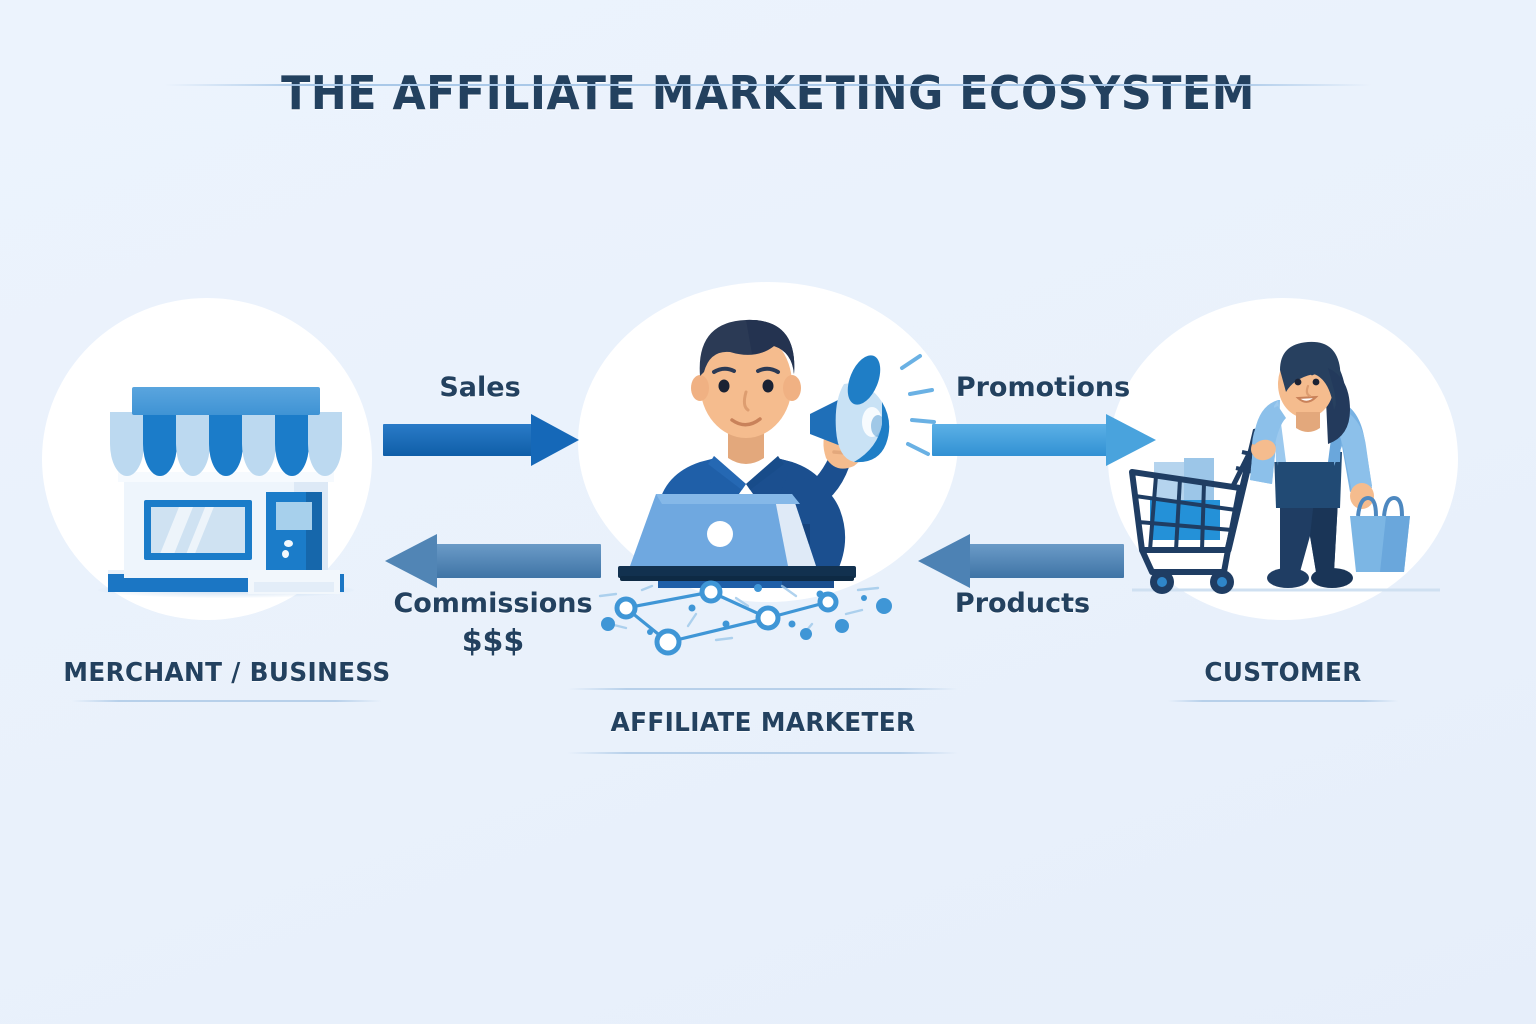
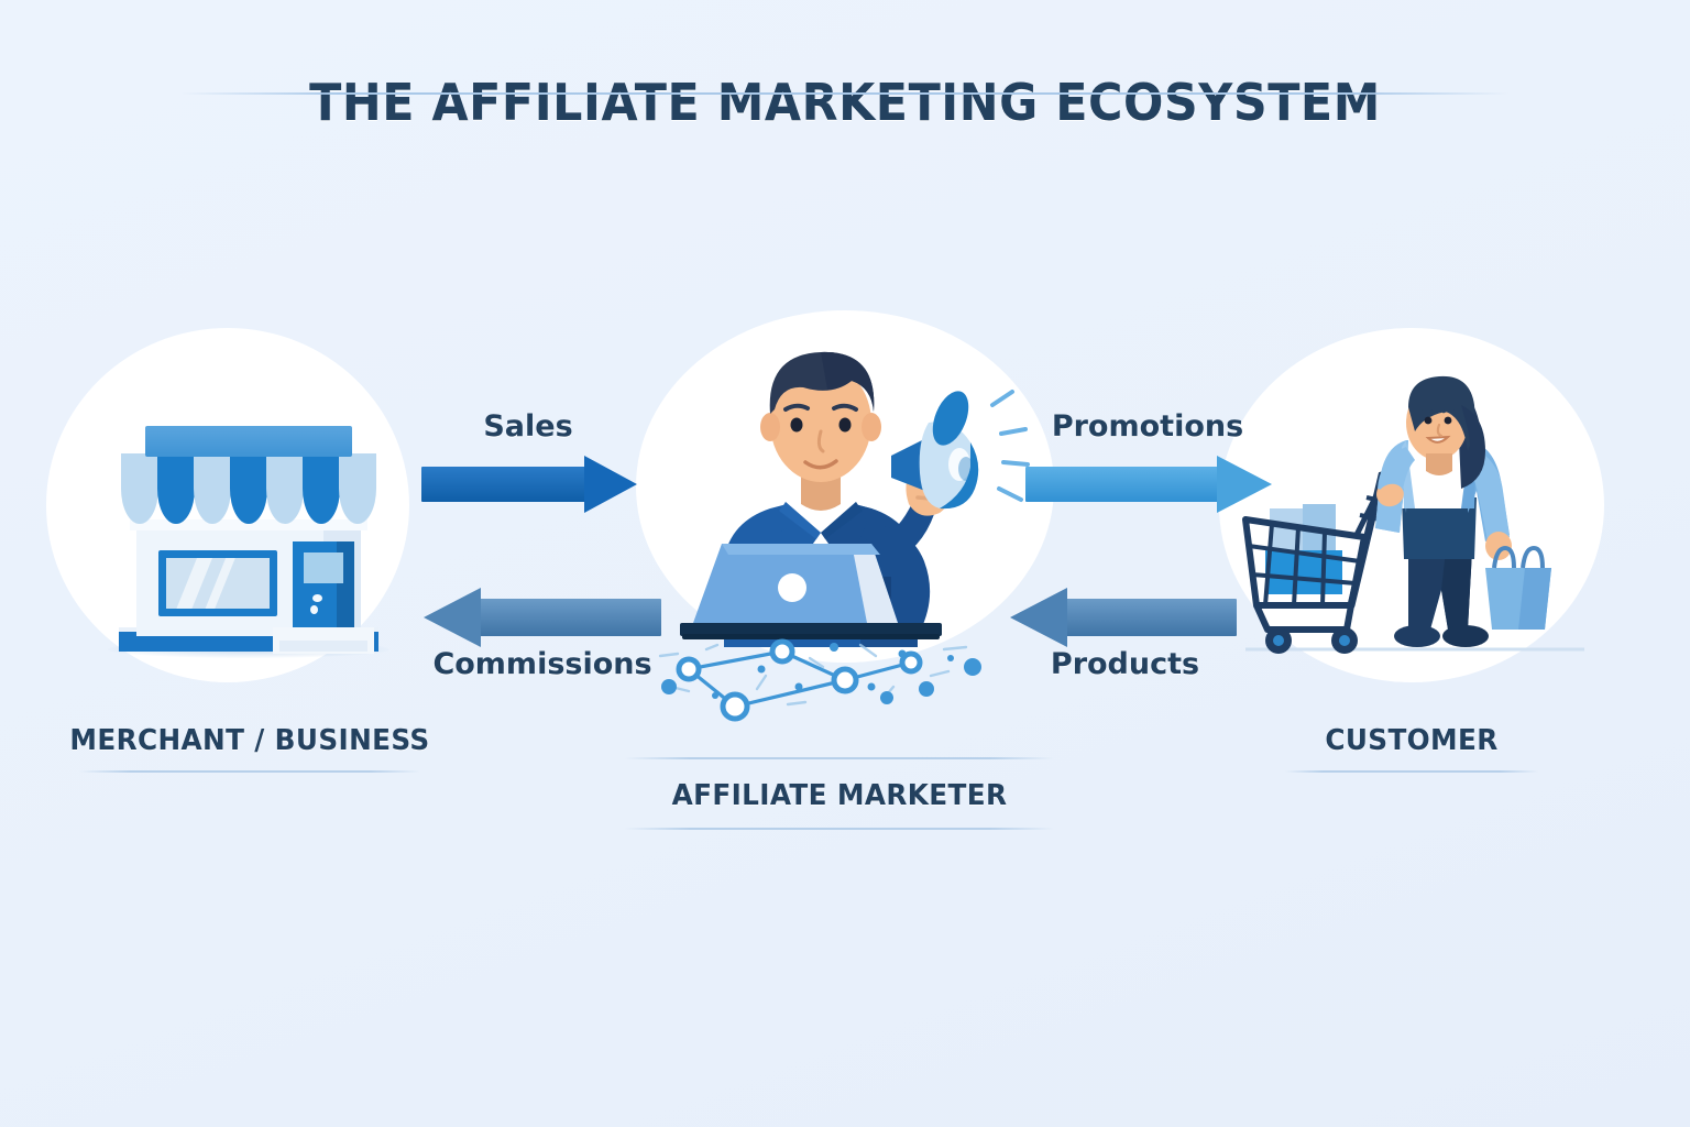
  THE AFFILIATE MARKETING ECOSYSTEM
  MERCHANT / BUSINESS
  AFFILIATE MARKETER
  CUSTOMER
  Sales
  Commissions
- $$$
  Promotions
  Products
